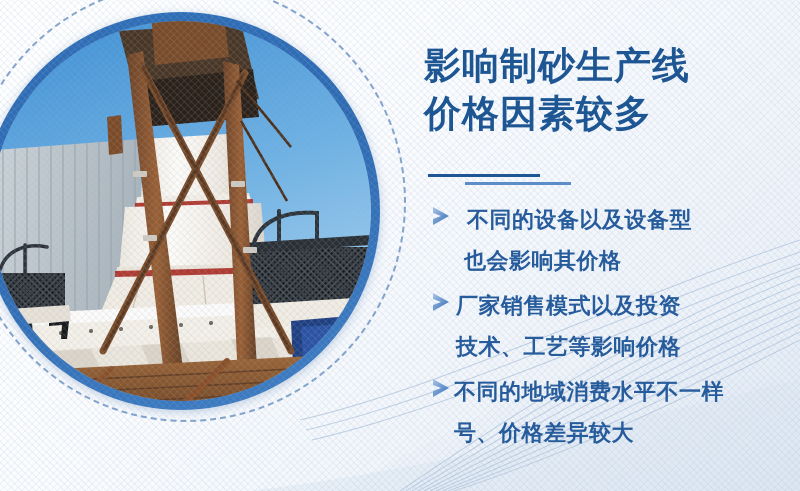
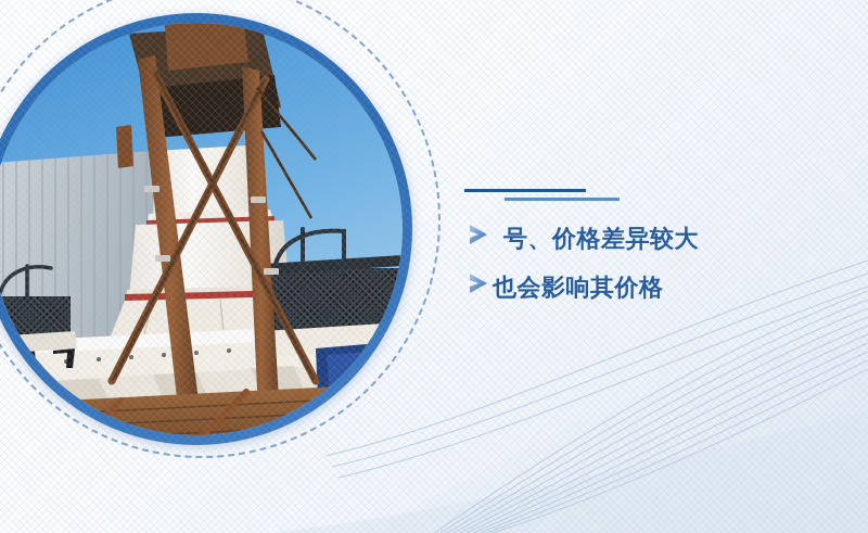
- 影响制砂生产线
- 价格因素较多
- 不同的设备以及设备型
- 也会影响其价格
+ 号、价格差异较大
- 厂家销售模式以及投资
- 技术、工艺等影响价格
- 不同的地域消费水平不一样
- 号、价格差异较大
+ 也会影响其价格
